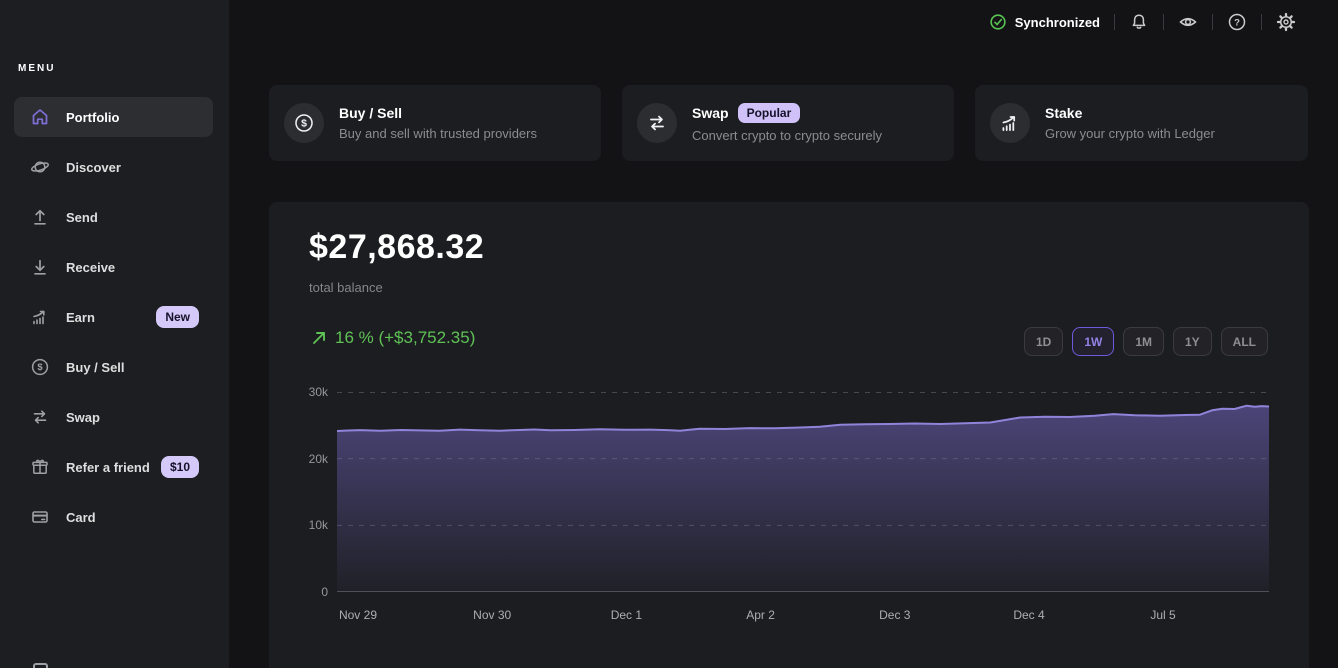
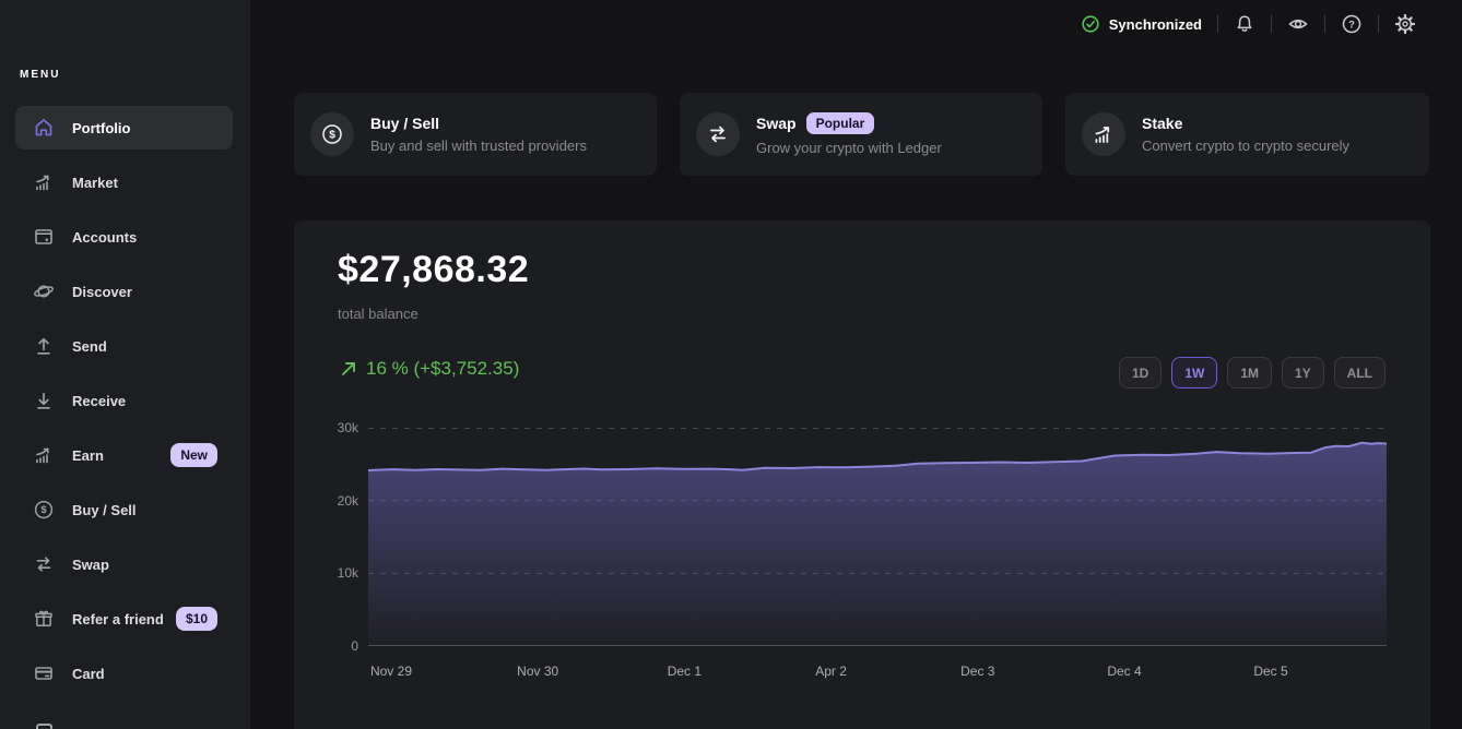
  MENU
  Portfolio
+ Market
+ Accounts
  Discover
  Send
  Receive
  Earn
  New
  $
  Buy / Sell
  Swap
  Refer a friend
  $10
  Card
  Synchronized
  ?
  $
  Buy / Sell
  Buy and sell with trusted providers
  Swap
  Popular
- Convert crypto to crypto securely
+ Grow your crypto with Ledger
  Stake
- Grow your crypto with Ledger
+ Convert crypto to crypto securely
  $27,868.32
  total balance
  16 % (+$3,752.35)
  1D
  1W
  1M
  1Y
  ALL
  30k
  20k
  10k
  0
  Nov 29
  Nov 30
  Dec 1
  Apr 2
  Dec 3
  Dec 4
- Jul 5
+ Dec 5
